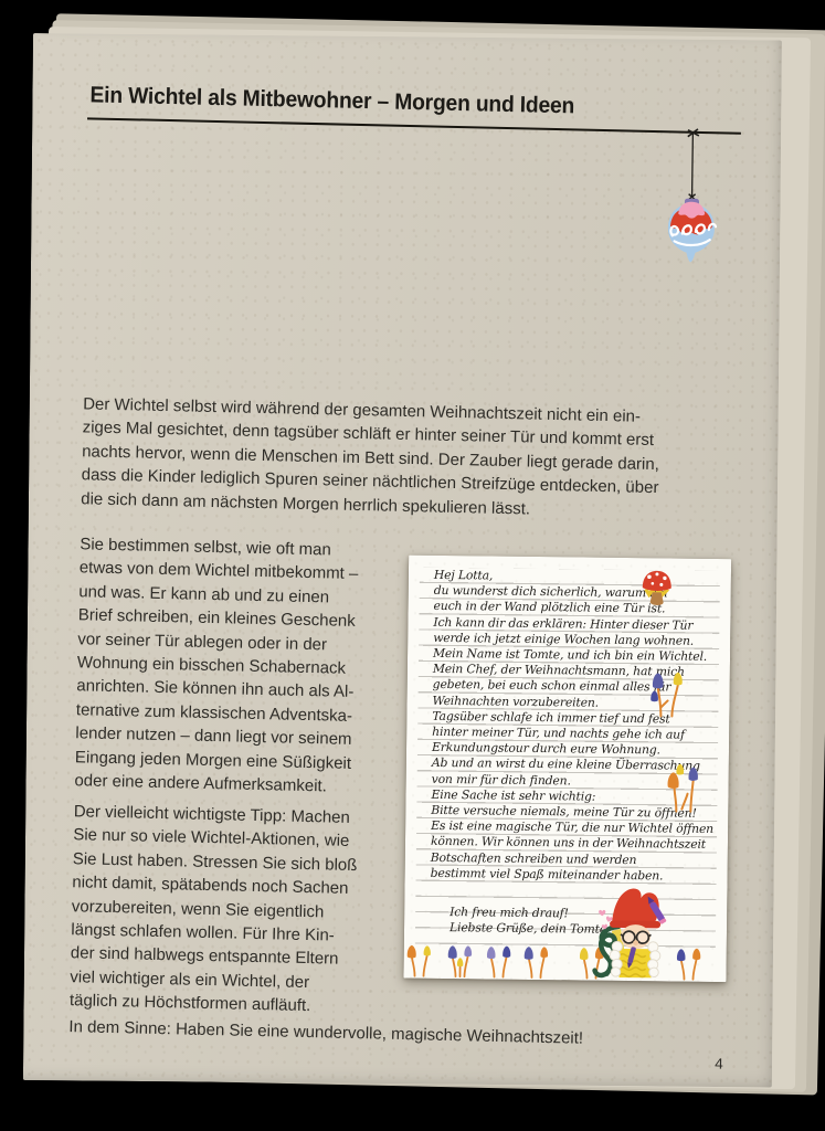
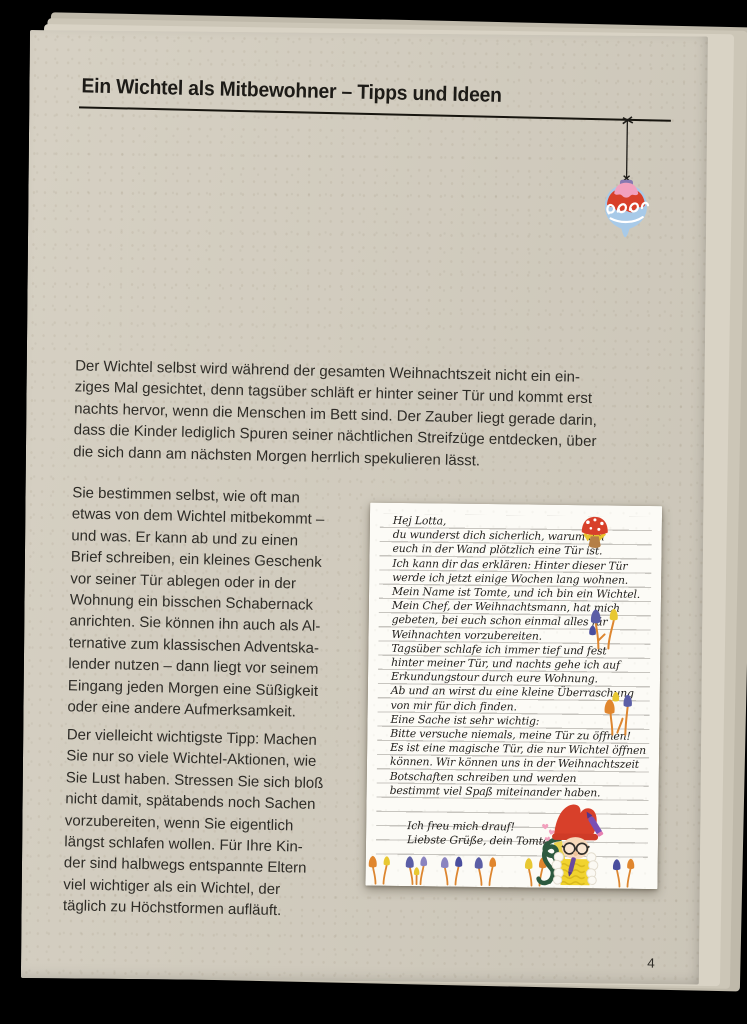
- Ein Wichtel als Mitbewohner – Morgen und Ideen
+ Ein Wichtel als Mitbewohner – Tipps und Ideen
  Der Wichtel selbst wird während der gesamten Weihnachtszeit nicht ein ein-
  ziges Mal gesichtet, denn tagsüber schläft er hinter seiner Tür und kommt erst
  nachts hervor, wenn die Menschen im Bett sind. Der Zauber liegt gerade darin,
  dass die Kinder lediglich Spuren seiner nächtlichen Streifzüge entdecken, über
  die sich dann am nächsten Morgen herrlich spekulieren lässt.
  Sie bestimmen selbst, wie oft man
  etwas von dem Wichtel mitbekommt –
  und was. Er kann ab und zu einen
  Brief schreiben, ein kleines Geschenk
  vor seiner Tür ablegen oder in der
  Wohnung ein bisschen Schabernack
  anrichten. Sie können ihn auch als Al-
  ternative zum klassischen Adventska-
  lender nutzen – dann liegt vor seinem
  Eingang jeden Morgen eine Süßigkeit
  oder eine andere Aufmerksamkeit.
  Der vielleicht wichtigste Tipp: Machen
  Sie nur so viele Wichtel-Aktionen, wie
  Sie Lust haben. Stressen Sie sich bloß
  nicht damit, spätabends noch Sachen
  vorzubereiten, wenn Sie eigentlich
  längst schlafen wollen. Für Ihre Kin-
  der sind halbwegs entspannte Eltern
  viel wichtiger als ein Wichtel, der
  täglich zu Höchstformen aufläuft.
- In dem Sinne: Haben Sie eine wundervolle, magische Weihnachtszeit!
  4
  Hej Lotta,
  du wunderst dich sicherlich, warum
  euch in der Wand plötzlich eine Tür ist.
  Ich kann dir das erklären: Hinter dieser Tür
  werde ich jetzt einige Wochen lang wohnen.
  Mein Name ist Tomte, und ich bin ein Wichtel.
  Mein Chef, der Weihnachtsmann, hat mich
  gebeten, bei euch schon einmal allesr
  Weihnachten vorzubereiten.
  Tagsüber schlafe ich immer tief und fest
  hinter meiner Tür, und nachts gehe ich auf
  Erkundungstour durch eure Wohnung.
  Ab und an wirst du eine kleine Überraschng
  von mir für dich finden.
  Eine Sache ist sehr wichtig:
  Bitte versuche niemals, meine Tür zu öffnen!
  Es ist eine magische Tür, die nur Wichtel öffnen
  können. Wir können uns in der Weihnachtszeit
  Botschaften schreiben und werden
  bestimmt viel Spaß miteinander haben.
  Ich freu mich drauf!
  Liebste Grüße, dein Tomte
